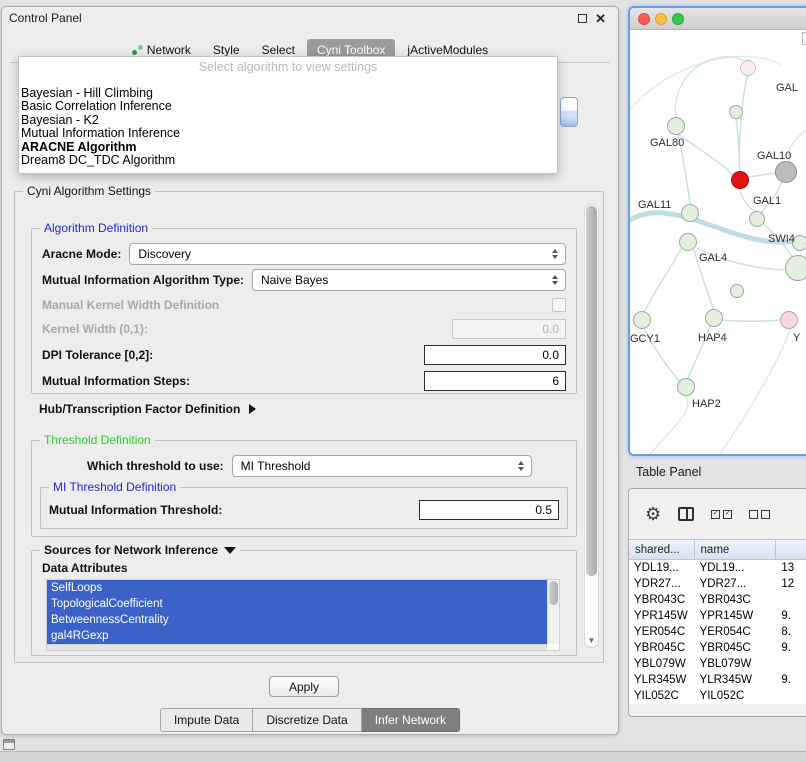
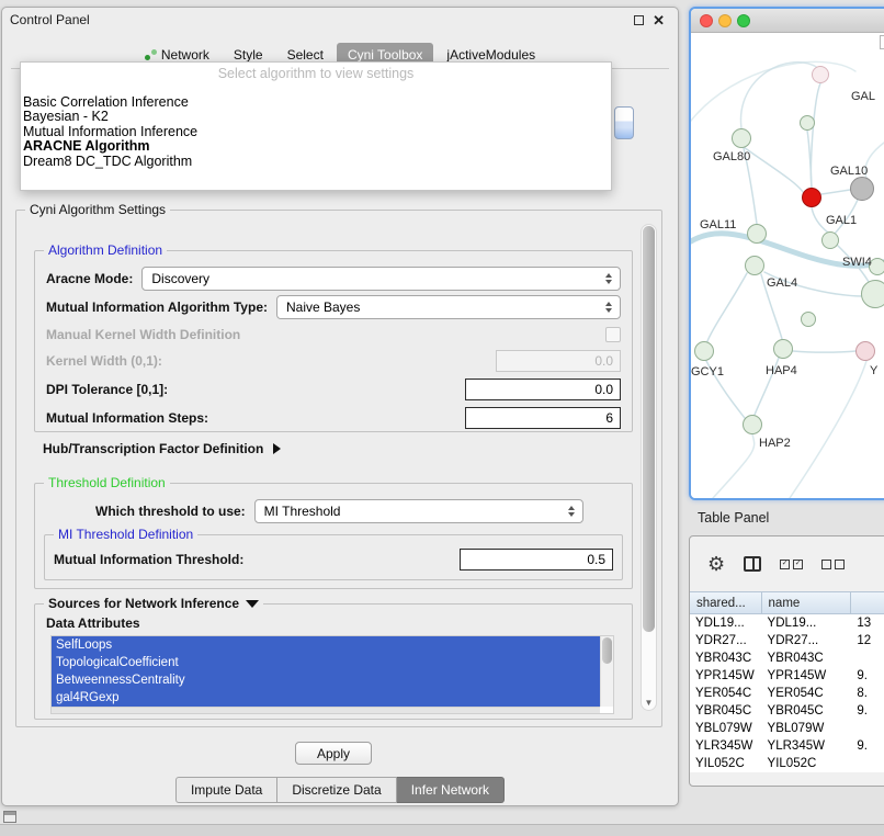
  Control Panel
  ✕
  Network
  Style
  Select
  Cyni Toolbox
  jActiveModules
  Cyni Algorithm Settings
  Algorithm Definition
  Aracne Mode:
  Discovery
  Mutual Information Algorithm Type:
  Naive Bayes
  Manual Kernel Width Definition
  Kernel Width (0,1):
  0.0
- DPI Tolerance [0,2]:
+ DPI Tolerance [0,1]:
  0.0
  Mutual Information Steps:
  6
  Hub/Transcription Factor Definition
  Threshold Definition
  Which threshold to use:
  MI Threshold
  MI Threshold Definition
  Mutual Information Threshold:
  0.5
  Sources for Network Inference
  Data Attributes
  SelfLoops
  TopologicalCoefficient
  BetweennessCentrality
  gal4RGexp
  ▼
  Select algorithm to view settings
- Bayesian - Hill Climbing
  Basic Correlation Inference
  Bayesian - K2
  Mutual Information Inference
  ARACNE Algorithm
  Dream8 DC_TDC Algorithm
  Apply
  Impute Data
  Discretize Data
  Infer Network
  GAL
  GAL80
  GAL10
  GAL11
  GAL1
  SWI4
  GAL4
  GCY1
  HAP4
  Y
  HAP2
  Table Panel
  ⚙
  shared...
  name
  YDL19...
  YDL19...
  13
  YDR27...
  YDR27...
  12
  YBR043C
  YBR043C
  YPR145W
  YPR145W
  9.
  YER054C
  YER054C
  8.
  YBR045C
  YBR045C
  9.
  YBL079W
  YBL079W
  YLR345W
  YLR345W
  9.
  YIL052C
  YIL052C
